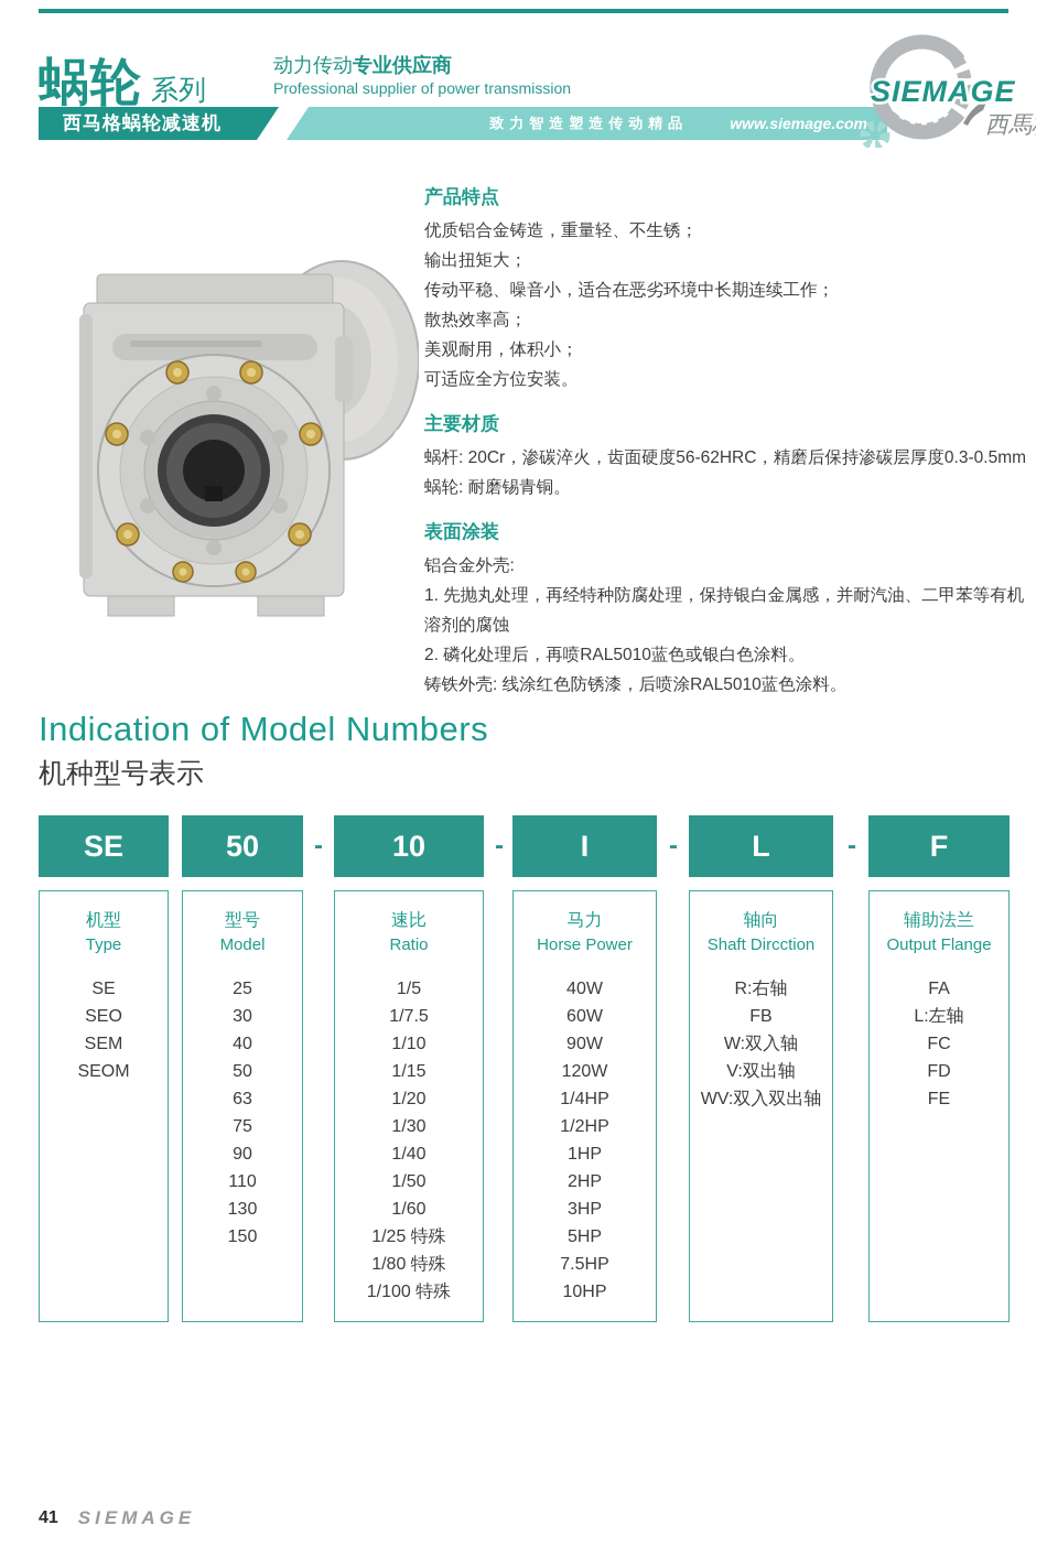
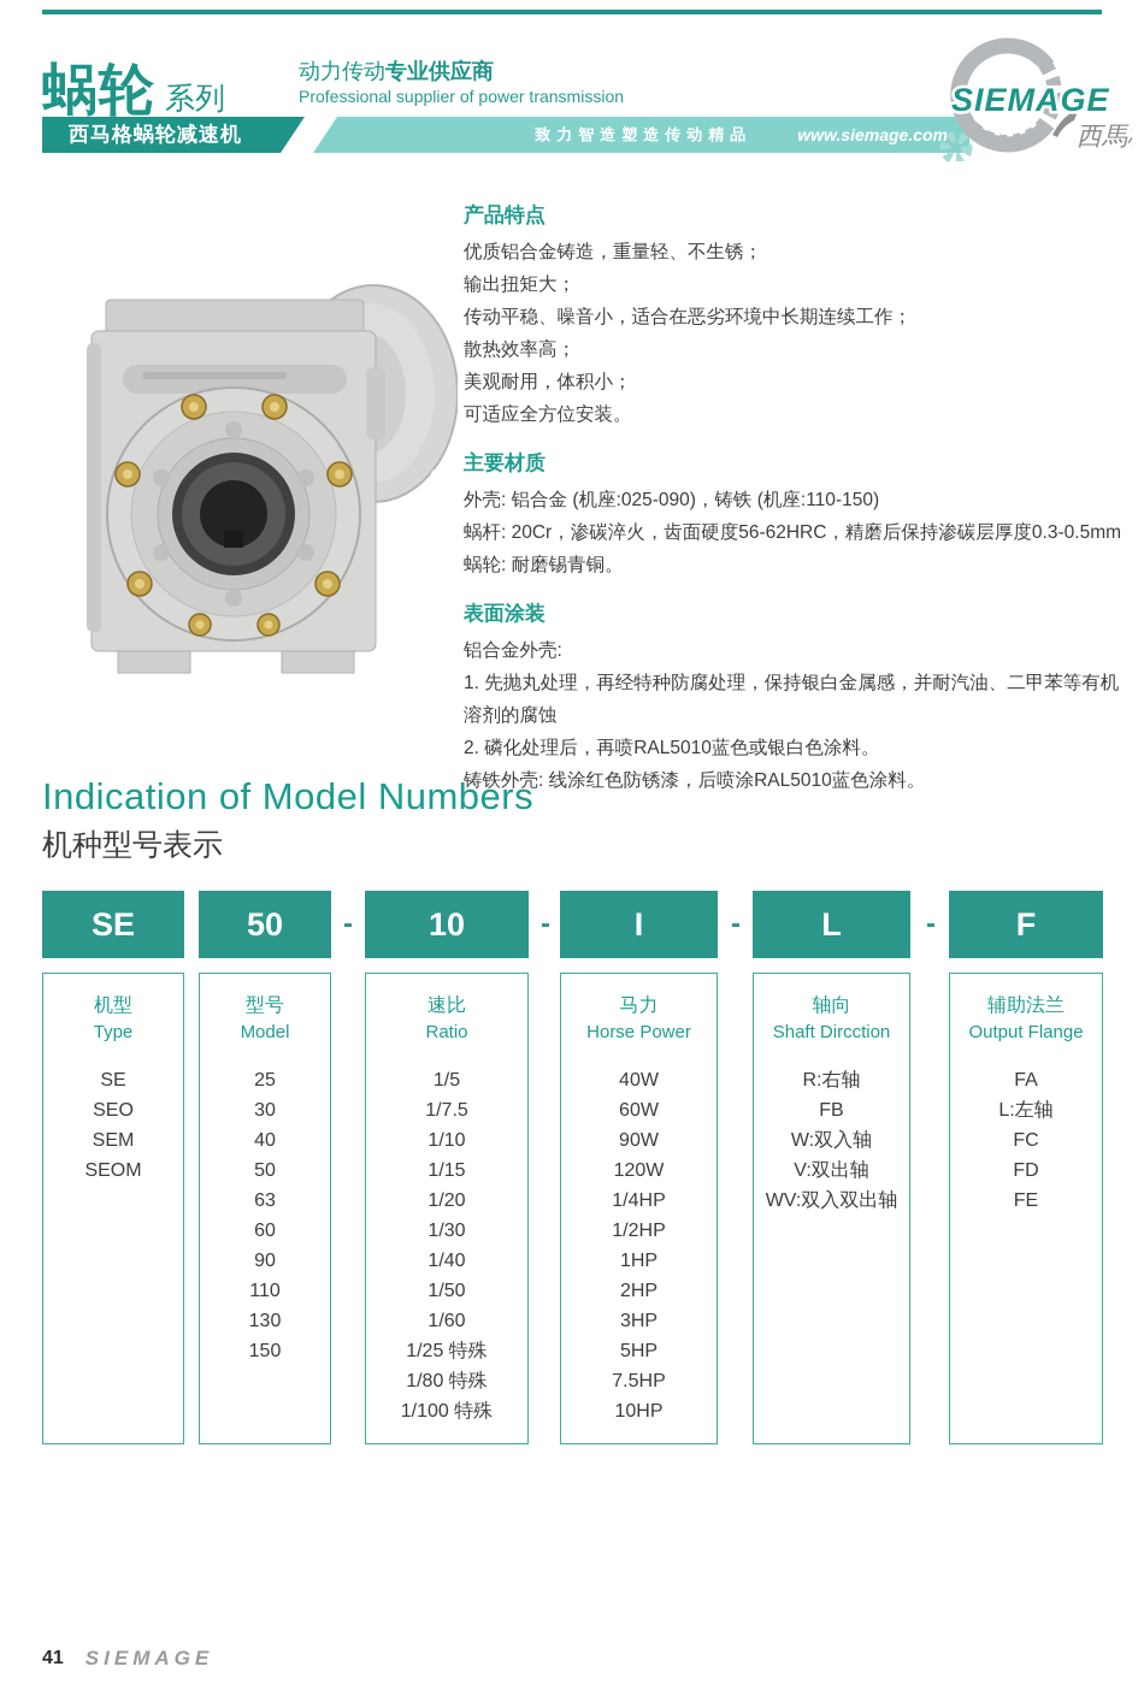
  蜗轮 系列
  动力传动专业供应商
  Professional supplier of power transmission
  西马格蜗轮减速机
  致力智造塑造传动精品
  www.siemage.com
  SIEMAGE
  产品特点
  优质铝合金铸造，重量轻、不生锈；
  输出扭矩大；
  传动平稳、噪音小，适合在恶劣环境中长期连续工作；
  散热效率高；
  美观耐用，体积小；
  可适应全方位安装。
  主要材质
+ 外壳: 铝合金 (机座:025-090)，铸铁 (机座:110-150)
  蜗杆: 20Cr，渗碳淬火，齿面硬度56-62HRC，精磨后保持渗碳层厚度0.3-0.5mm
  蜗轮: 耐磨锡青铜。
  表面涂装
  铝合金外壳:
  1. 先抛丸处理，再经特种防腐处理，保持银白金属感，并耐汽油、二甲苯等有机溶剂的腐蚀
  2. 磷化处理后，再喷RAL5010蓝色或银白色涂料。
  铸铁外壳: 线涂红色防锈漆，后喷涂RAL5010蓝色涂料。
  Indication of Model Numbers
  机种型号表示
  SE
  50
  -
  10
  -
  I
  -
  L
  -
  F
  机型
  Type
  SE
  SEO
  SEM
  SEOM
  型号
  Model
  25
  30
  40
  50
  63
- 75
+ 60
  90
  110
  130
  150
  速比
  Ratio
  1/5
  1/7.5
  1/10
  1/15
  1/20
  1/30
  1/40
  1/50
  1/60
  1/25 特殊
  1/80 特殊
  1/100 特殊
  马力
  Horse Power
  40W
  60W
  90W
  120W
  1/4HP
  1/2HP
  1HP
  2HP
  3HP
  5HP
  7.5HP
  10HP
  轴向
  Shaft Dircction
  R:右轴
  FB
  W:双入轴
  V:双出轴
  WV:双入双出轴
  辅助法兰
  Output Flange
  FA
  L:左轴
  FC
  FD
  FE
  41
  SIEMAGE
